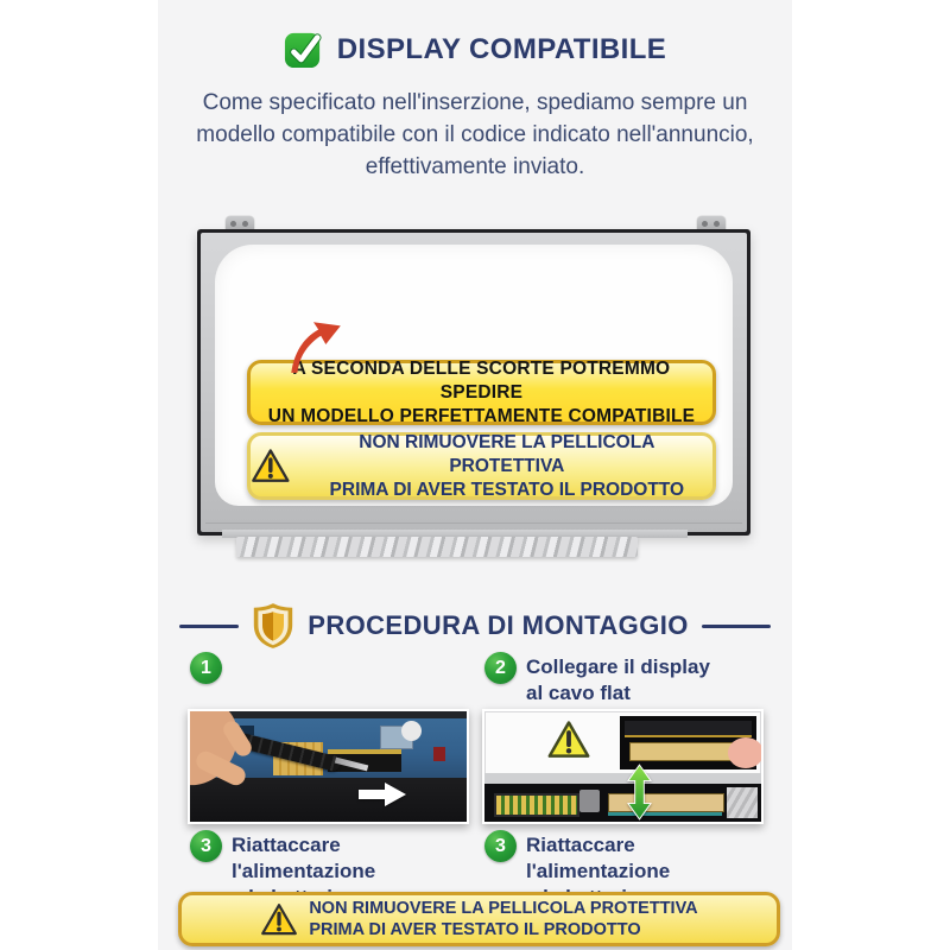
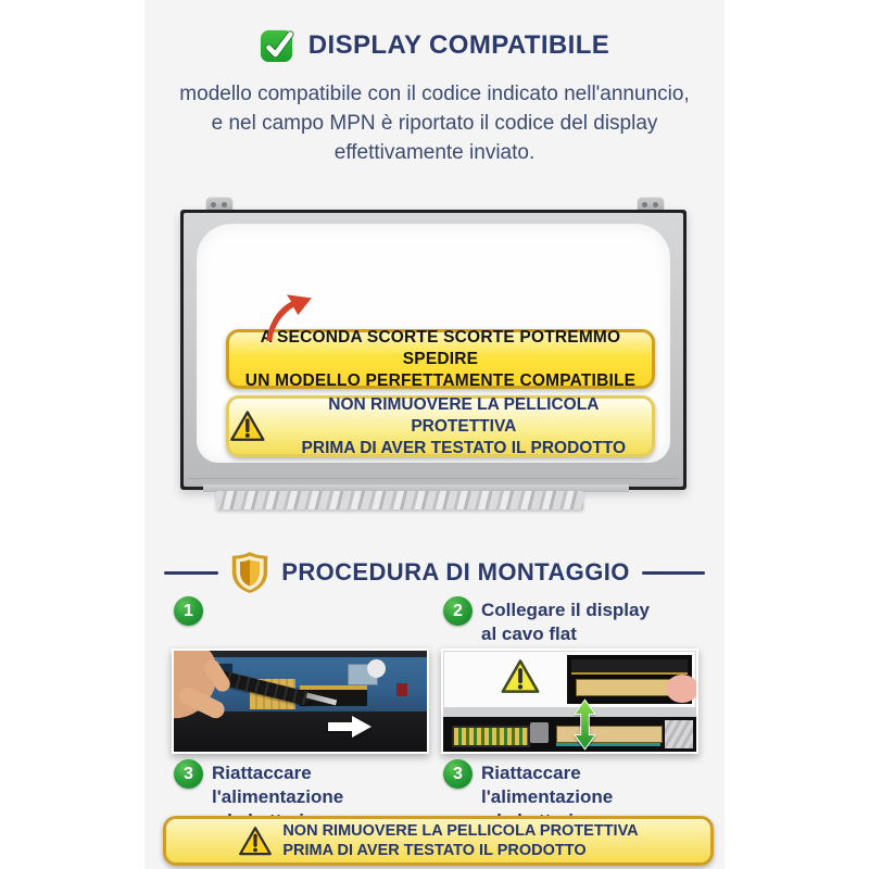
  DISPLAY COMPATIBILE
- Come specificato nell'inserzione, spediamo sempre un
  modello compatibile con il codice indicato nell'annuncio,
+ e nel campo MPN è riportato il codice del display
  effettivamente inviato.
- A SECONDA DELLE SCORTE POTREMMO SPEDIRE
+ A SECONDA SCORTE SCORTE POTREMMO SPEDIRE
  UN MODELLO PERFETTAMENTE COMPATIBILE
  NON RIMUOVERE LA PELLICOLA PROTETTIVA
  PRIMA DI AVER TESTATO IL PRODOTTO
  PROCEDURA DI MONTAGGIO
  1
  2
  Collegare il display
  al cavo flat
  3
  Riattaccare l'alimentazione
  3
  Riattaccare l'alimentazione
  NON RIMUOVERE LA PELLICOLA PROTETTIVA
  PRIMA DI AVER TESTATO IL PRODOTTO
